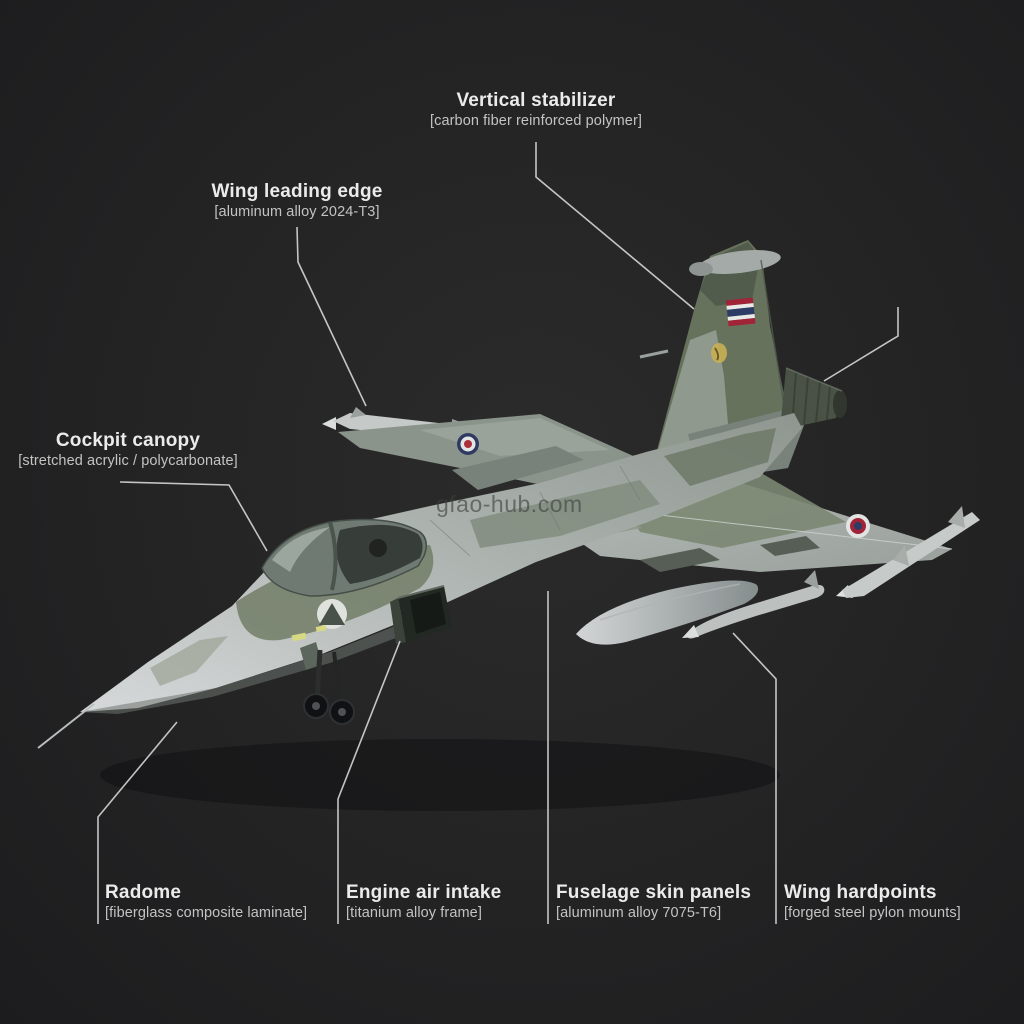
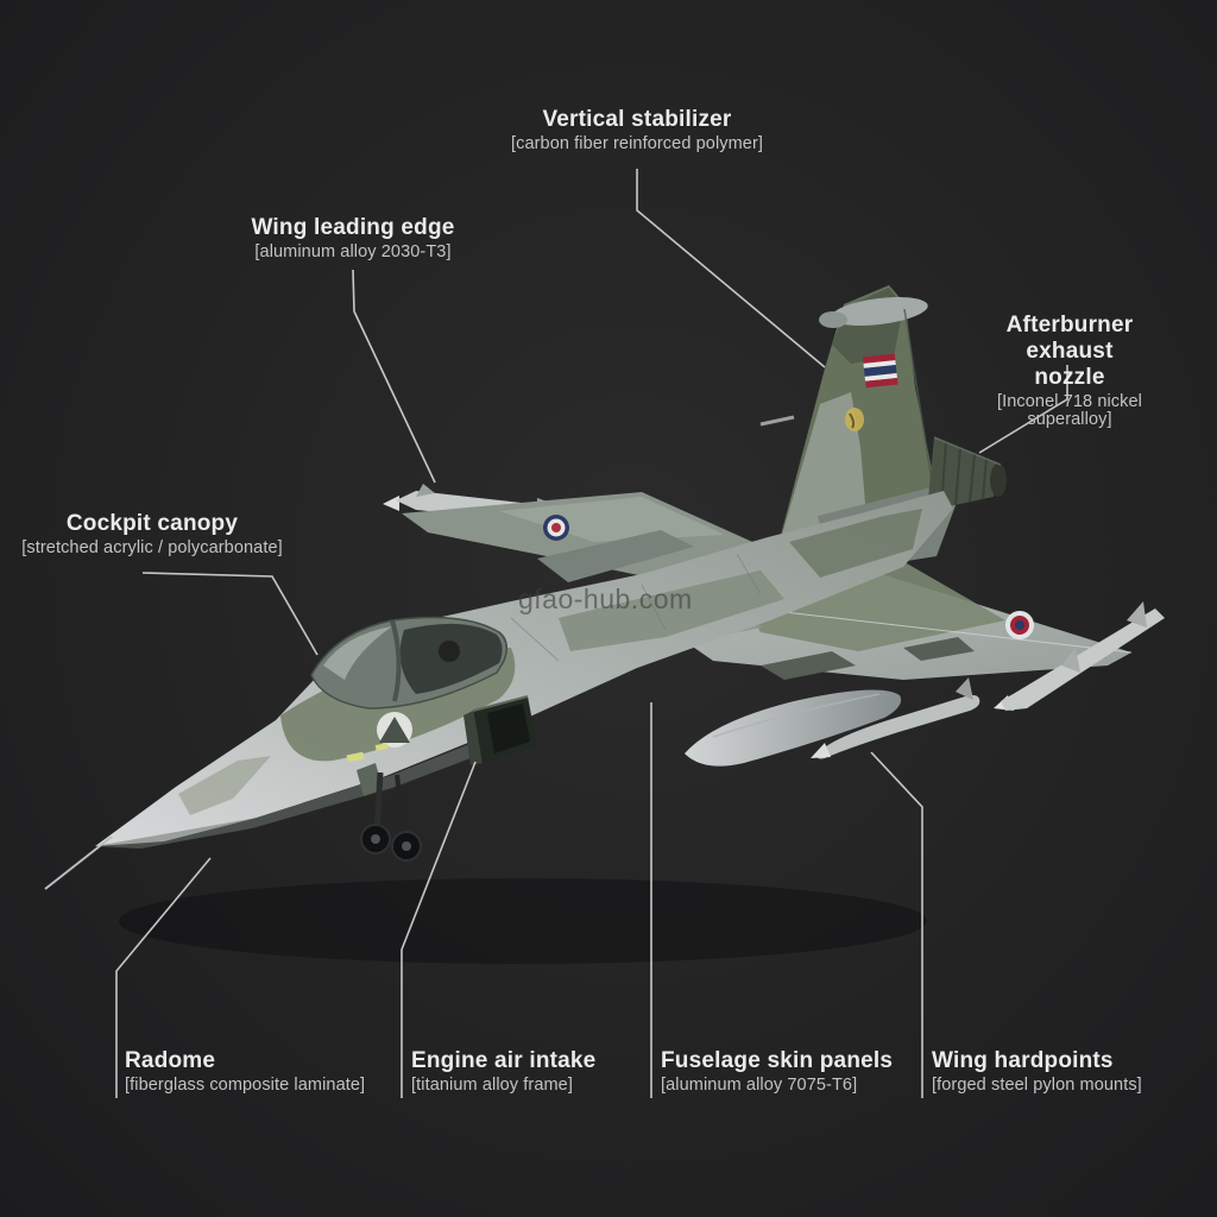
  Vertical stabilizer
  [carbon fiber reinforced polymer]
  Wing leading edge
- [aluminum alloy 2024-T3]
+ [aluminum alloy 2030-T3]
+ Afterburner exhaust nozzle
+ [Inconel 718 nickel superalloy]
  Cockpit canopy
  [stretched acrylic / polycarbonate]
  Radome
  [fiberglass composite laminate]
  Engine air intake
  [titanium alloy frame]
  Fuselage skin panels
  [aluminum alloy 7075-T6]
  Wing hardpoints
  [forged steel pylon mounts]
  gfao-hub.com
